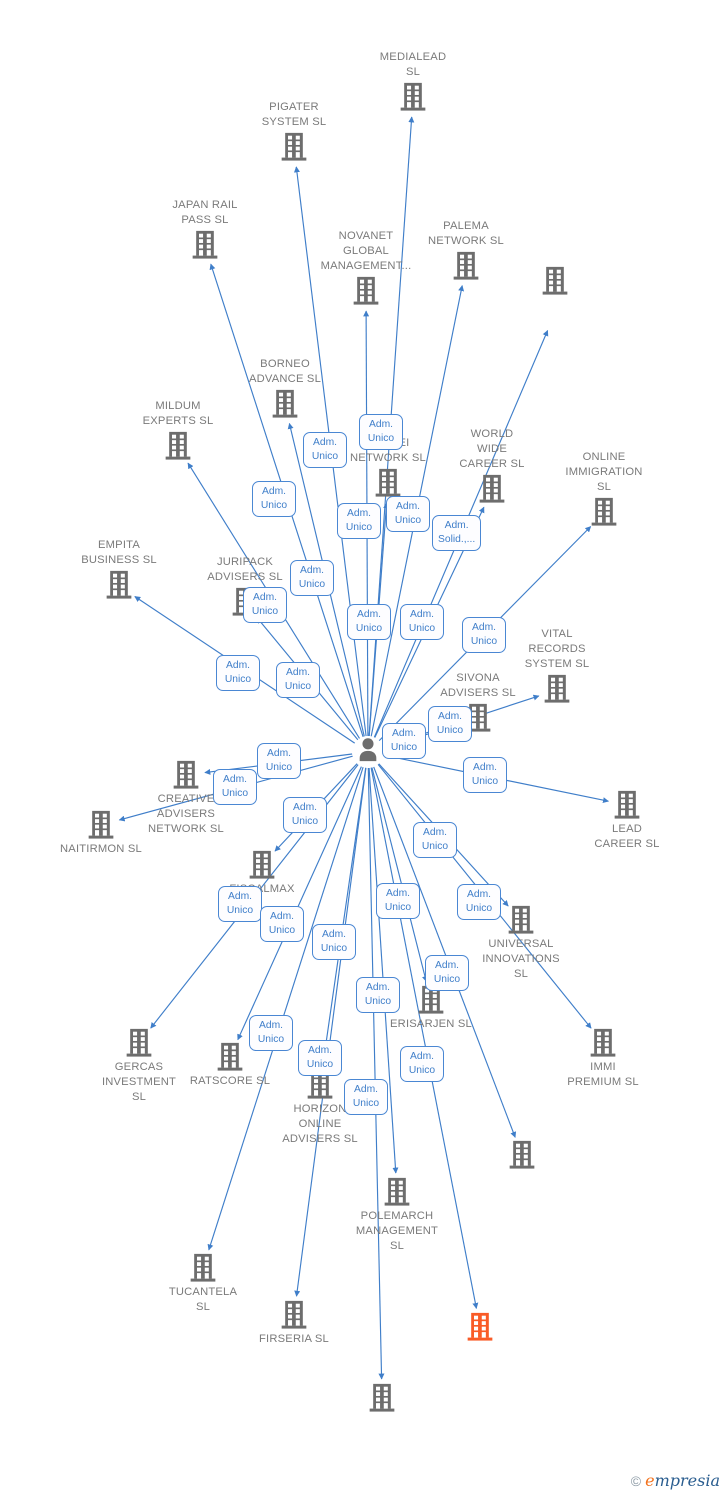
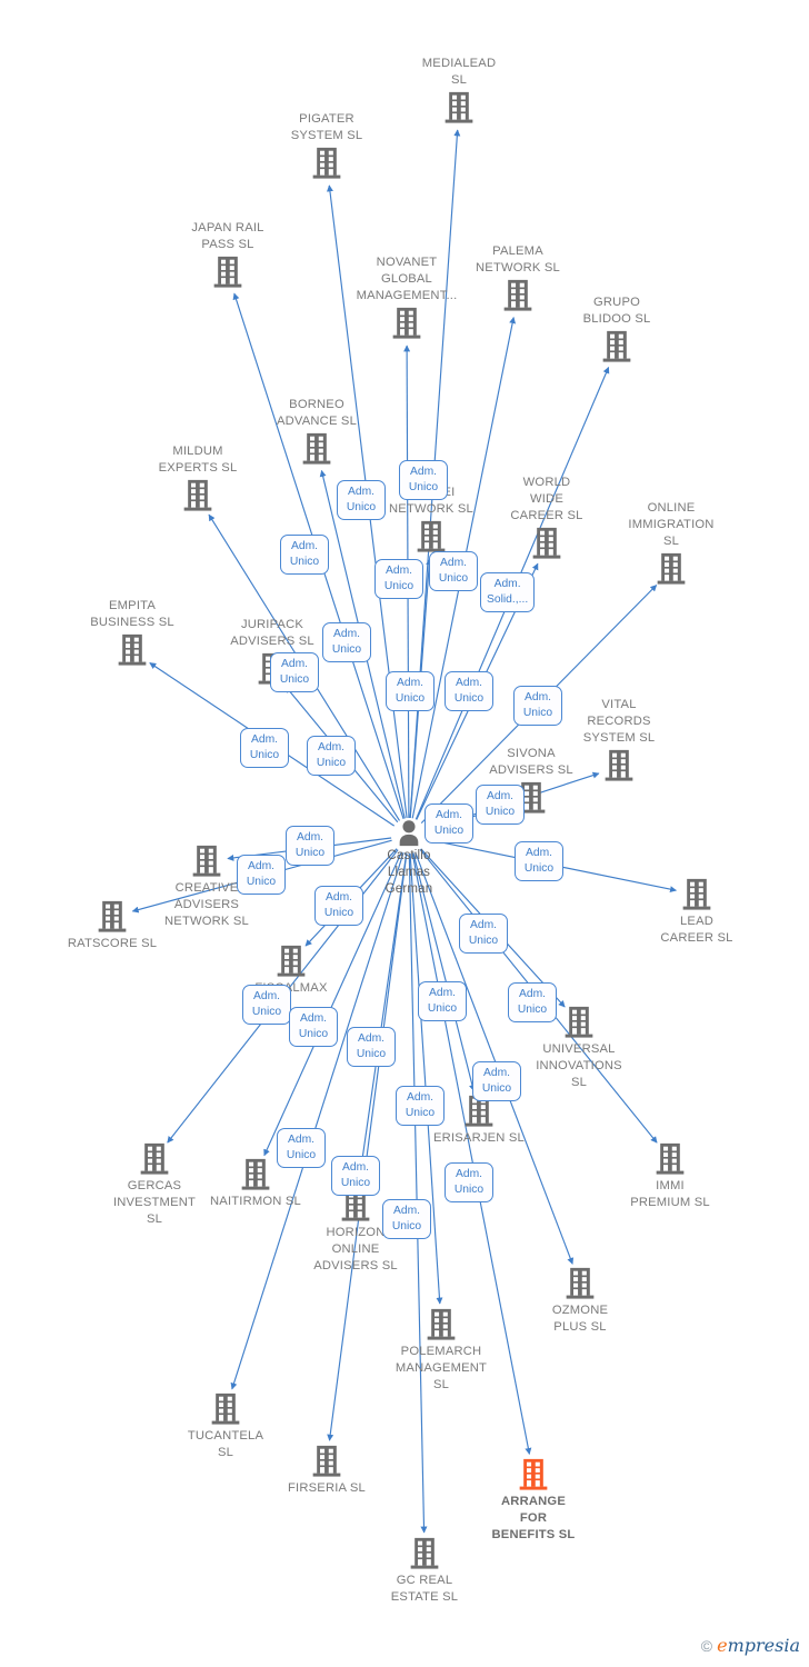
  MEDIALEAD
  SL
  PIGATER
  SYSTEM SL
  JAPAN RAIL
  PASS SL
  NOVANET
  GLOBAL
  MANAGEMENT...
  PALEMA
  NETWORK SL
+ GRUPO
+ BLIDOO SL
  BORNEO
  ADVANCE SL
  NETWORK SL
  MILDUM
  EXPERTS SL
  WORLD
  WIDE
  CAREER SL
  ONLINE
  IMMIGRATION
  SL
  EMPITA
  BUSINESS SL
  JURIPACK
  ADVISERS SL
  VITAL
  RECORDS
  SYSTEM SL
  SIVONA
  ADVISERS SL
  CREATIVE
  ADVISERS
  NETWORK SL
- NAITIRMON SL
+ RATSCORE SL
  LEAD
  CAREER SL
  UNIVERSAL
  INNOVATIONS
  SL
  ERISARJEN SL
  GERCAS
  INVESTMENT
  SL
- RATSCORE SL
+ NAITIRMON SL
  HORIZON
  ONLINE
  ADVISERS SL
  IMMI
  PREMIUM SL
+ OZMONE
+ PLUS SL
  POLEMARCH
  MANAGEMENT
  SL
  TUCANTELA
  SL
  FIRSERIA SL
+ ARRANGE
+ FOR
+ BENEFITS SL
+ GC REAL
+ ESTATE SL
+ Castillo
+ Llamas
+ German
  Adm.
  Unico
  Adm.
  Unico
  Adm.
  Unico
  Adm.
  Unico
  Adm.
  Unico
  Adm.
  Solid.,...
  Adm.
  Unico
  Adm.
  Unico
  Adm.
  Unico
  Adm.
  Unico
  Adm.
  Unico
  Adm.
  Unico
  Adm.
  Unico
  Adm.
  Unico
  Adm.
  Unico
  Adm.
  Unico
  Adm.
  Unico
  Adm.
  Unico
  Adm.
  Unico
  Adm.
  Unico
  Adm.
  Unico
  Adm.
  Unico
  Adm.
  Unico
  Adm.
  Unico
  Adm.
  Unico
  Adm.
  Unico
  Adm.
  Unico
  Adm.
  Unico
  Adm.
  Unico
  Adm.
  Unico
  Adm.
  Unico
  ©
  empresia
